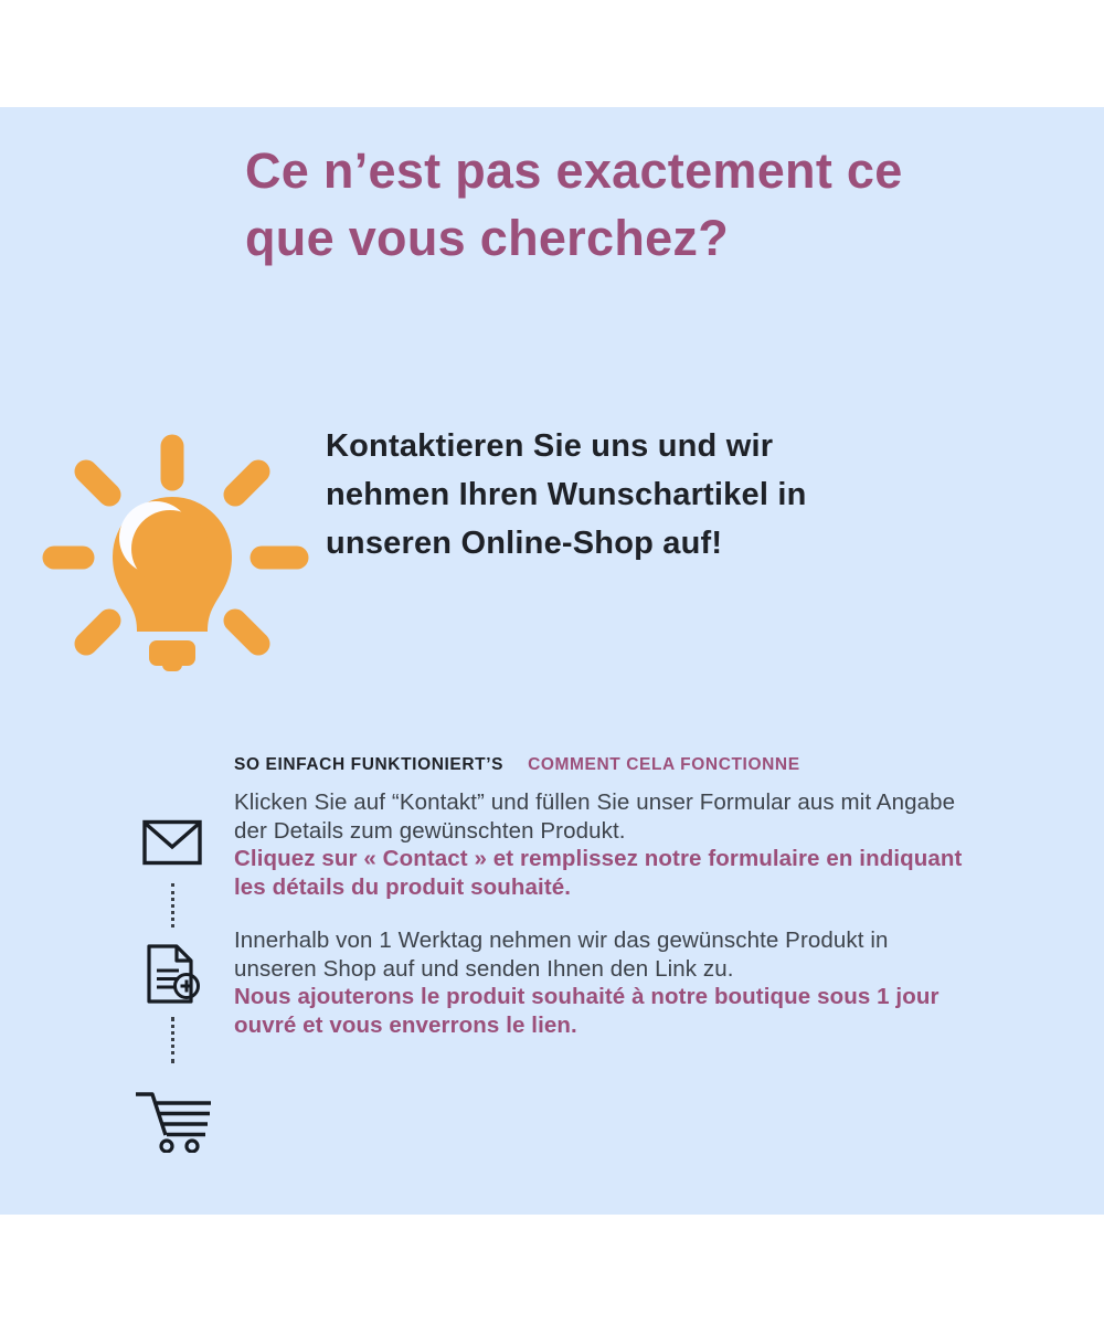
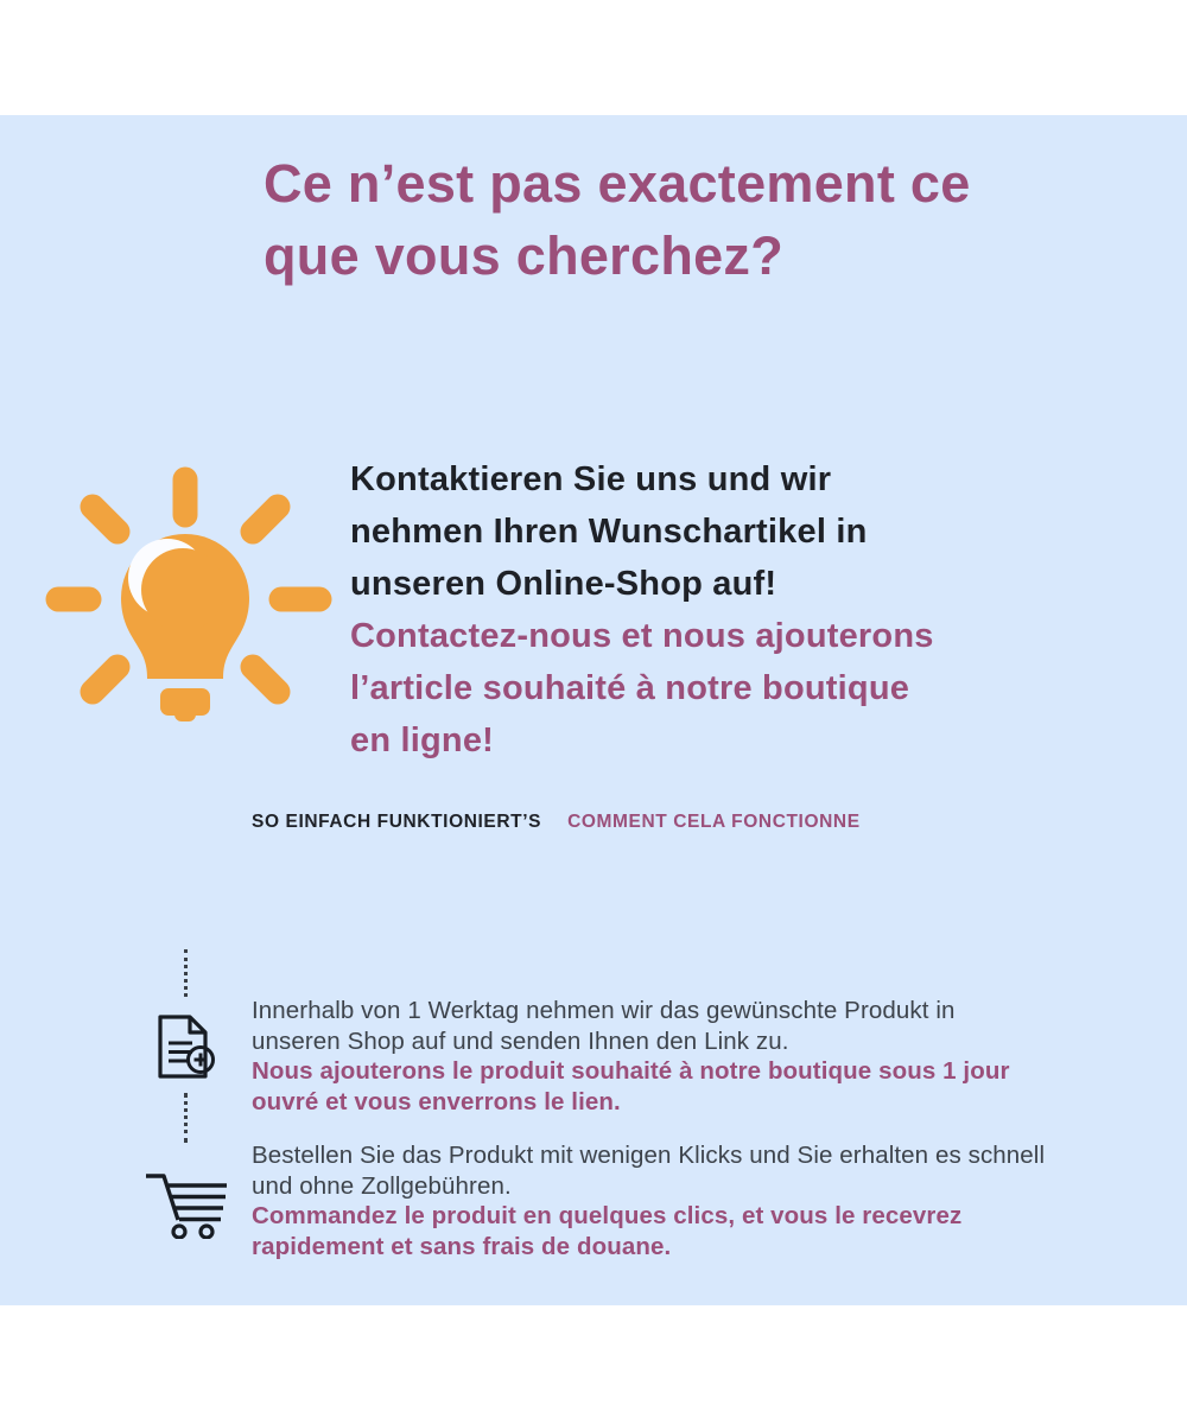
  Ce n’est pas exactement ce
  que vous cherchez?
  Kontaktieren Sie uns und wir
  nehmen Ihren Wunschartikel in
  unseren Online-Shop auf!
+ Contactez-nous et nous ajouterons
+ l’article souhaité à notre boutique
+ en ligne!
  SO EINFACH FUNKTIONIERT’S
  COMMENT CELA FONCTIONNE
- Klicken Sie auf “Kontakt” und füllen Sie unser Formular aus mit Angabe
- der Details zum gewünschten Produkt.
- Cliquez sur « Contact » et remplissez notre formulaire en indiquant
- les détails du produit souhaité.
  Innerhalb von 1 Werktag nehmen wir das gewünschte Produkt in
  unseren Shop auf und senden Ihnen den Link zu.
  Nous ajouterons le produit souhaité à notre boutique sous 1 jour
  ouvré et vous enverrons le lien.
+ Bestellen Sie das Produkt mit wenigen Klicks und Sie erhalten es schnell
+ und ohne Zollgebühren.
+ Commandez le produit en quelques clics, et vous le recevrez
+ rapidement et sans frais de douane.
